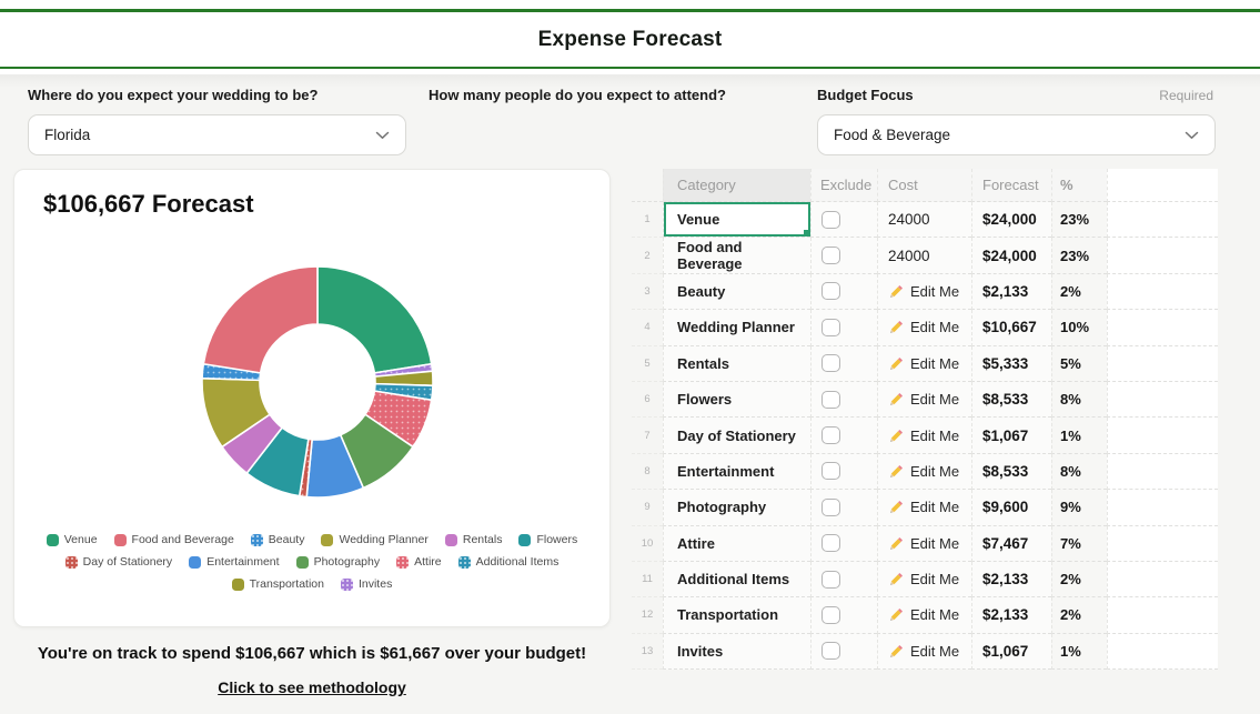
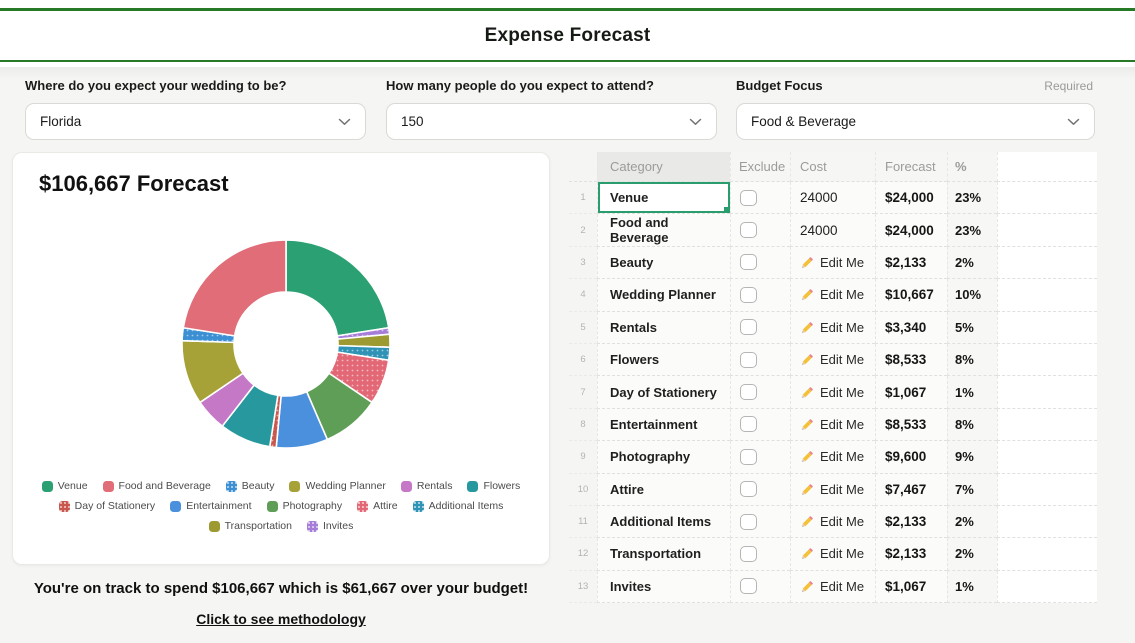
  Expense Forecast
  Where do you expect your wedding to be?
  Florida
  How many people do you expect to attend?
+ 150
  Budget Focus
  Required
  Food & Beverage
  $106,667 Forecast
  Venue
  Food and Beverage
  Beauty
  Wedding Planner
  Rentals
  Flowers
  Day of Stationery
  Entertainment
  Photography
  Attire
  Additional Items
  Transportation
  Invites
  Category
  Exclude
  Cost
  Forecast
  %
  1
  Venue
  24000
  $24,000
  23%
  2
  Food and Beverage
  24000
  $24,000
  23%
  3
  Beauty
  Edit Me
  $2,133
  2%
  4
  Wedding Planner
  Edit Me
  $10,667
  10%
  5
  Rentals
  Edit Me
- $5,333
+ $3,340
  5%
  6
  Flowers
  Edit Me
  $8,533
  8%
  7
  Day of Stationery
  Edit Me
  $1,067
  1%
  8
  Entertainment
  Edit Me
  $8,533
  8%
  9
  Photography
  Edit Me
  $9,600
  9%
  10
  Attire
  Edit Me
  $7,467
  7%
  11
  Additional Items
  Edit Me
  $2,133
  2%
  12
  Transportation
  Edit Me
  $2,133
  2%
  13
  Invites
  Edit Me
  $1,067
  1%
  You're on track to spend $106,667 which is $61,667 over your budget!
  Click to see methodology
